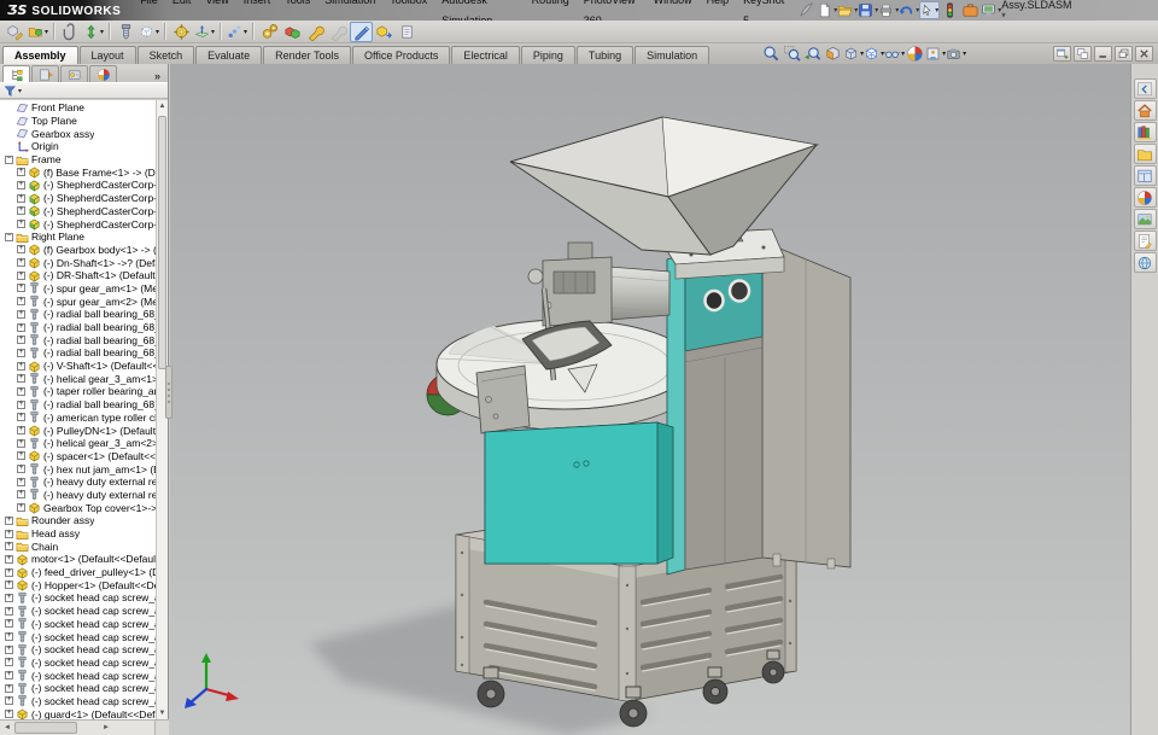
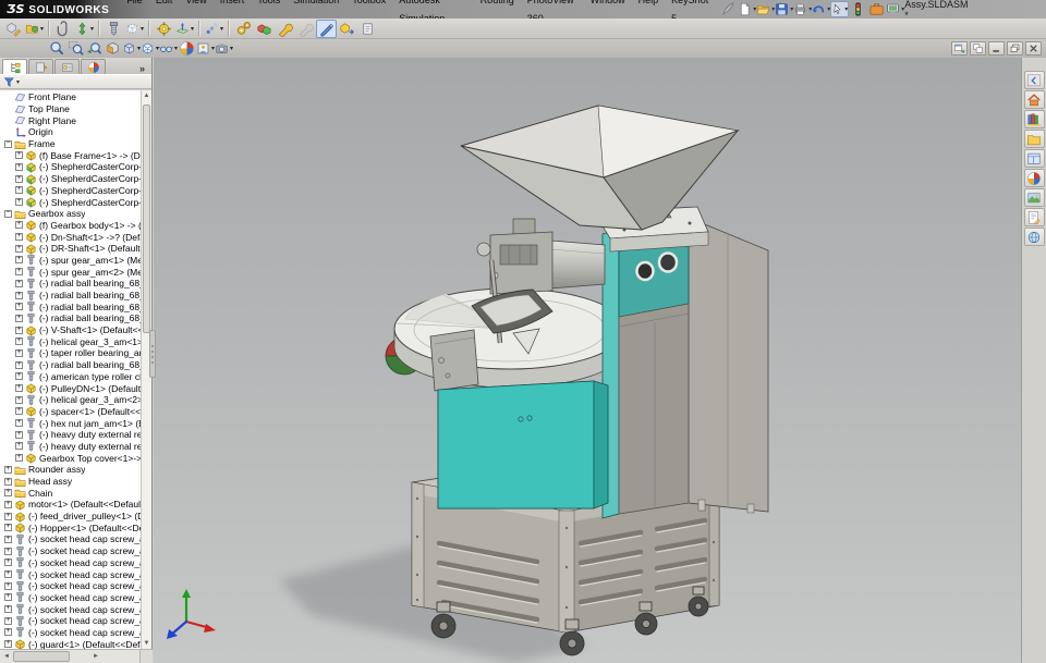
  ƷS
  SOLIDWORKS
  Assy.SLDASM *
- Assembly
- Layout
- Sketch
- Evaluate
- Render Tools
- Office Products
- Electrical
- Piping
- Tubing
- Simulation
  »
  Front Plane
  Top Plane
- Gearbox assy
+ Right Plane
  Origin
  −
  Frame
  +
  (f) Base Frame<1> -> (D
  +
  (-) ShepherdCasterCorp
  +
  (-) ShepherdCasterCorp
  +
  (-) ShepherdCasterCorp
  +
  (-) ShepherdCasterCorp
  −
- Right Plane
+ Gearbox assy
  +
  (f) Gearbox body<1> ->
  +
  (-) Dn-Shaft<1> ->? (Def
  +
  (-) DR-Shaft<1> (Default
  +
  (-) spur gear_am<1> (M
  +
  (-) spur gear_am<2> (M
  +
  (-) radial ball bearing_68
  +
  (-) radial ball bearing_68
  +
  (-) radial ball bearing_68
  +
  (-) radial ball bearing_68
  +
  (-) V-Shaft<1> (Default<
  +
  (-) helical gear_3_am<1
  +
  (-) taper roller bearing_a
  +
  (-) radial ball bearing_68
  +
  (-) american type roller c
  +
  (-) PulleyDN<1> (Default
  +
  (-) helical gear_3_am<2
  +
  (-) spacer<1> (Default<<
  +
  (-) hex nut jam_am<1> (
  +
  (-) heavy duty external r
  +
  (-) heavy duty external r
  +
  Gearbox Top cover<1>->
  +
  Rounder assy
  +
  Head assy
  +
  Chain
  +
  motor<1> (Default<<Defau
  +
  (-) feed_driver_pulley<1> (
  +
  (-) Hopper<1> (Default<<D
  +
  (-) socket head cap screw_
  +
  (-) socket head cap screw_
  +
  (-) socket head cap screw_
  +
  (-) socket head cap screw_
  +
  (-) socket head cap screw_
  +
  (-) socket head cap screw_
  +
  (-) socket head cap screw_
  +
  (-) socket head cap screw_
  +
  (-) socket head cap screw_
  +
  (-) guard<1> (Default<<Def
